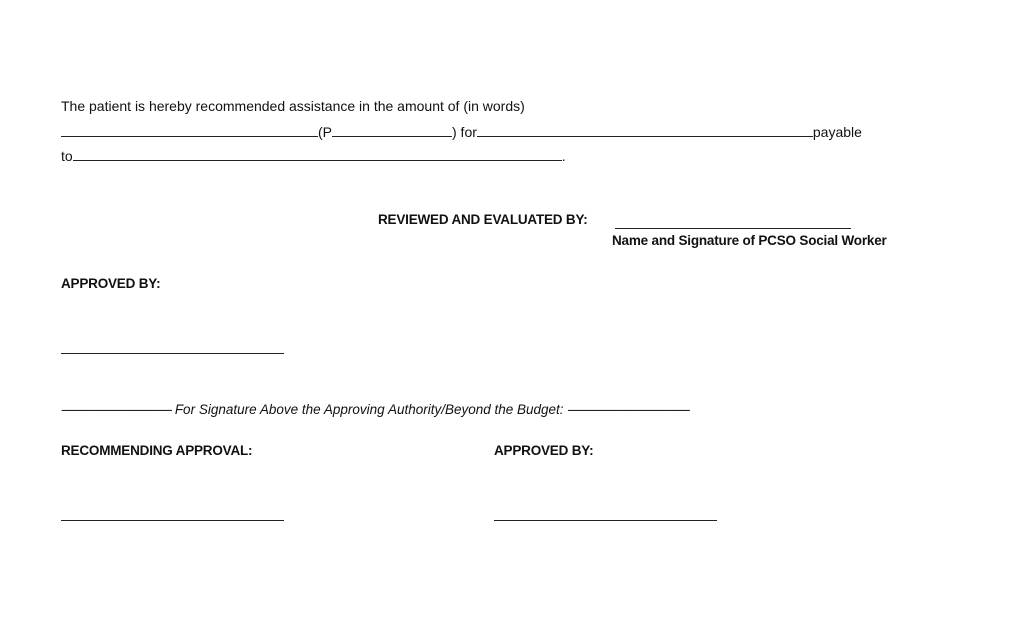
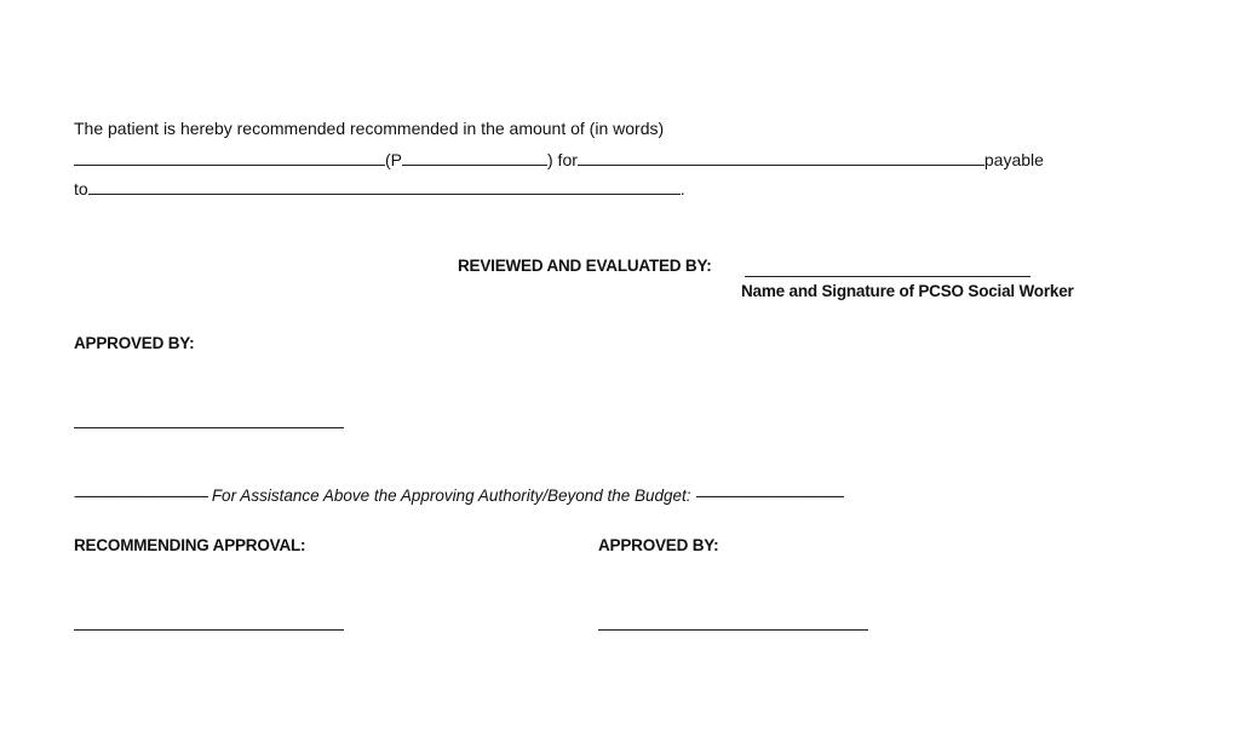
- The patient is hereby recommended assistance in the amount of (in words)
+ The patient is hereby recommended recommended in the amount of (in words)
  (P ) for payable
  to .
  REVIEWED AND EVALUATED BY:
  Name and Signature of PCSO Social Worker
  APPROVED BY:
- -------------------------------------- For Signature Above the Approving Authority/Beyond the Budget: ------------------------------------------
+ -------------------------------------- For Assistance Above the Approving Authority/Beyond the Budget: ------------------------------------------
  RECOMMENDING APPROVAL:
  APPROVED BY:
